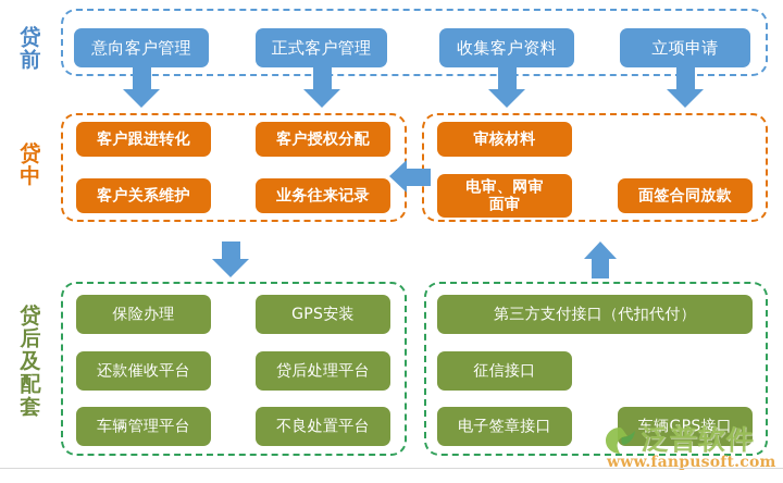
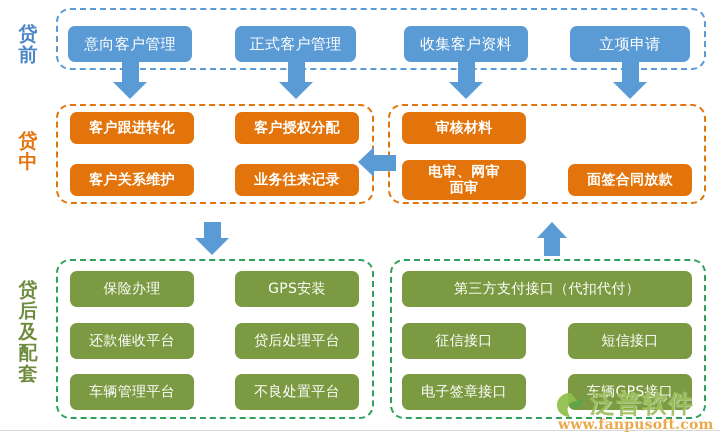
  贷
  前
  意向客户管理
  正式客户管理
  收集客户资料
  立项申请
  贷
  中
  客户跟进转化
  客户授权分配
  客户关系维护
  业务往来记录
  审核材料
  电审、网审
  面审
  面签合同放款
  贷
  后
  及
  配
  套
  保险办理
  GPS安装
  还款催收平台
  贷后处理平台
  车辆管理平台
  不良处置平台
  第三方支付接口（代扣代付）
  征信接口
+ 短信接口
  电子签章接口
  车辆GPS接口
  泛普软件
  www.fanpusoft.com
